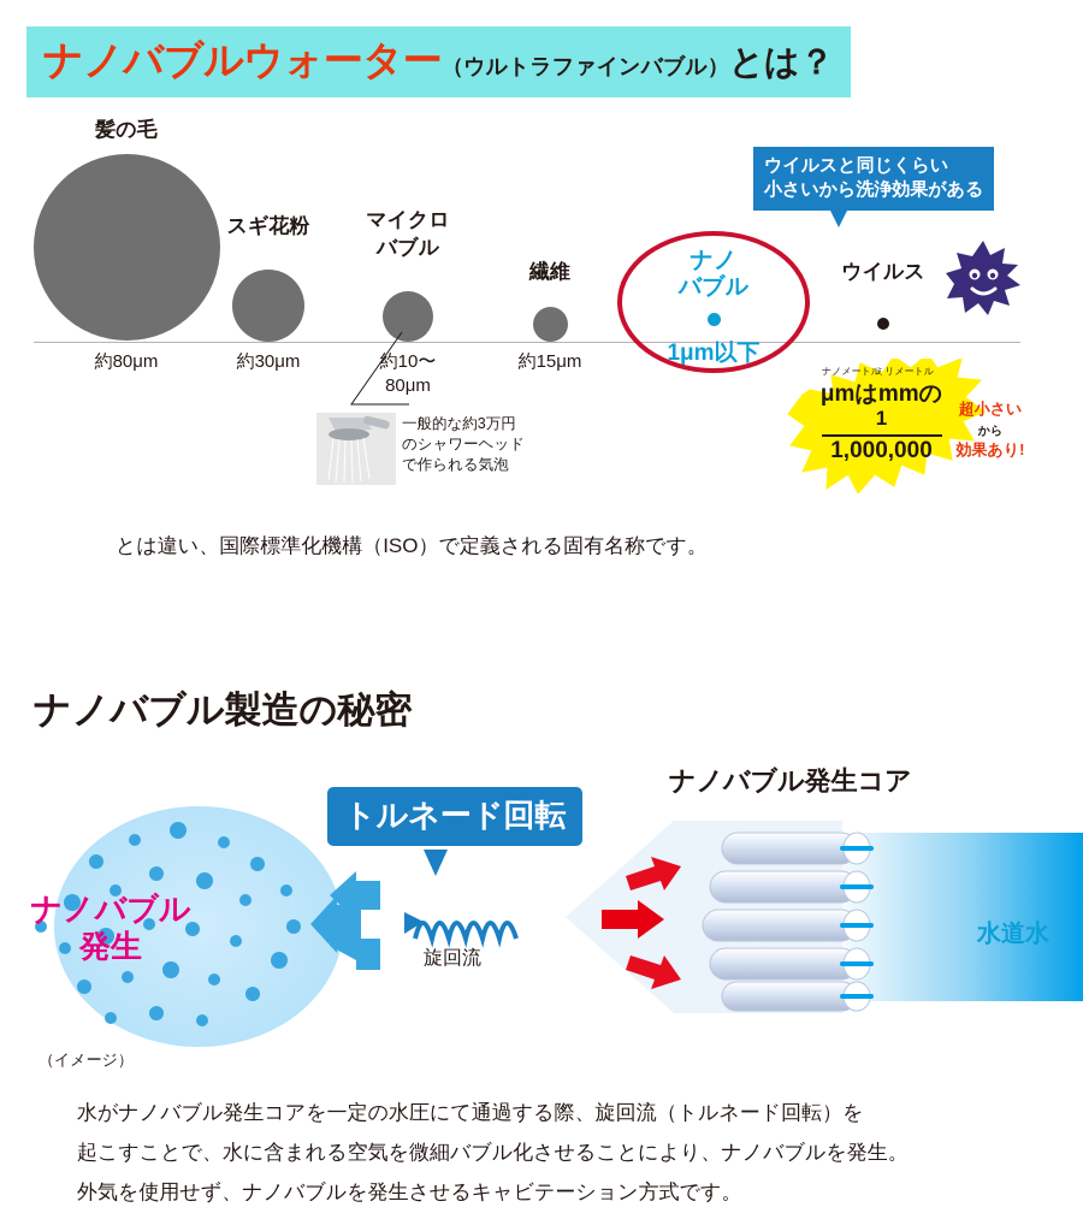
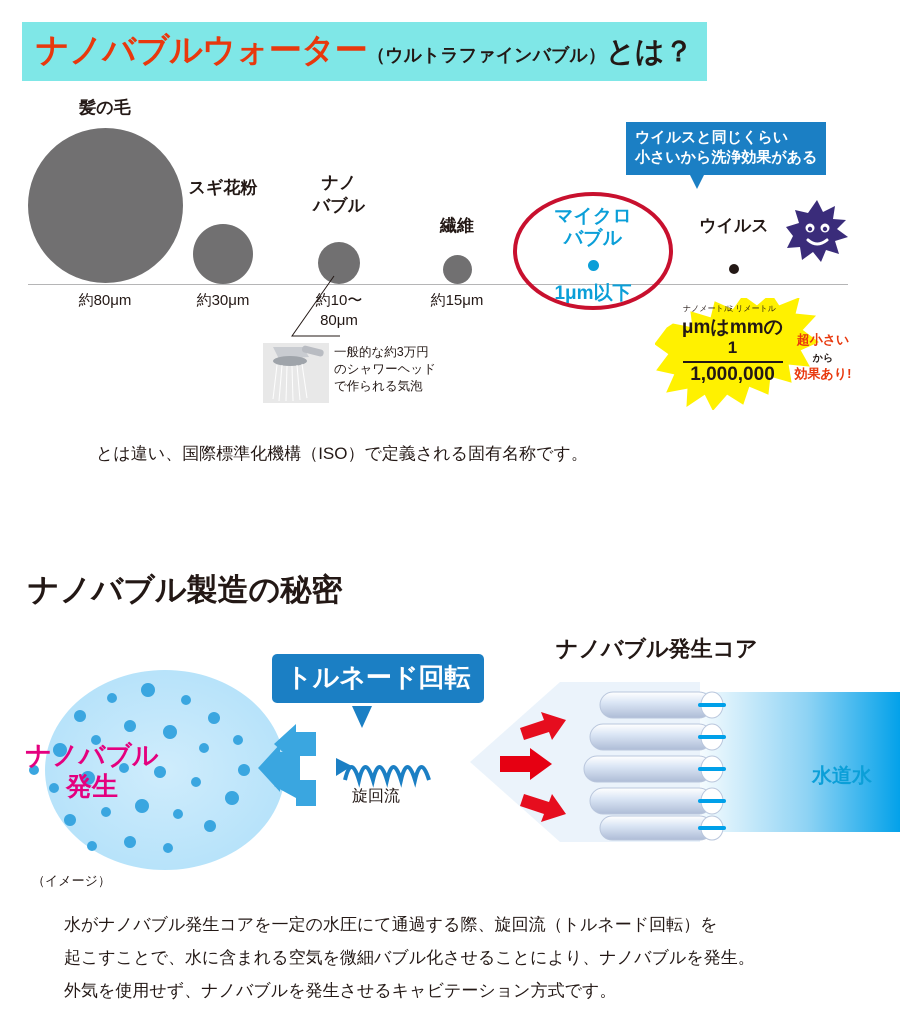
  ナノバブルウォーター
  （ウルトラファインバブル）
  とは？
  髪の毛
  約80μm
  スギ花粉
  約30μm
- マイクロ
+ ナノ
  バブル
  約10〜
  80μm
  繊維
  約15μm
- ナノ
+ マイクロ
  バブル
  1μm以下
  ウイルス
  ウイルスと同じくらい
  小さいから洗浄効果がある
  一般的な約3万円
  のシャワーヘッド
  で作られる気泡
  ナノメートル
  ミリメートル
  μmはmmの
  1
  1,000,000
  超小さい
  から
  効果あり!
  とは違い、国際標準化機構（ISO）で定義される固有名称です。
  ナノバブル製造の秘密
  ナノバブル発生コア
  トルネード回転
  ナノバブル
  発生
  水道水
  旋回流
  （イメージ）
  水がナノバブル発生コアを一定の水圧にて通過する際、旋回流（トルネード回転）を
  起こすことで、水に含まれる空気を微細バブル化させることにより、ナノバブルを発生。
  外気を使用せず、ナノバブルを発生させるキャビテーション方式です。
